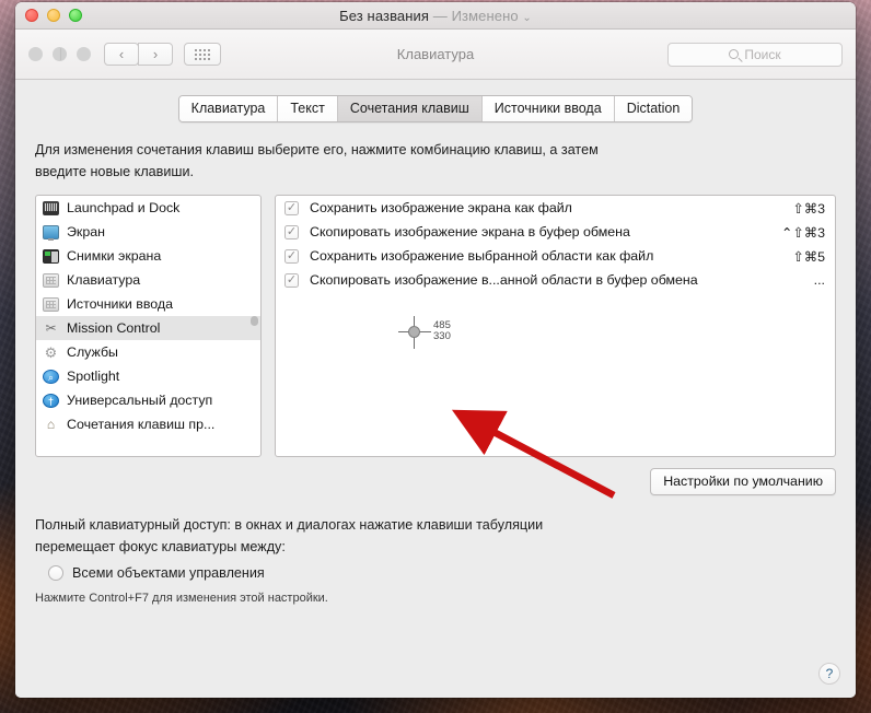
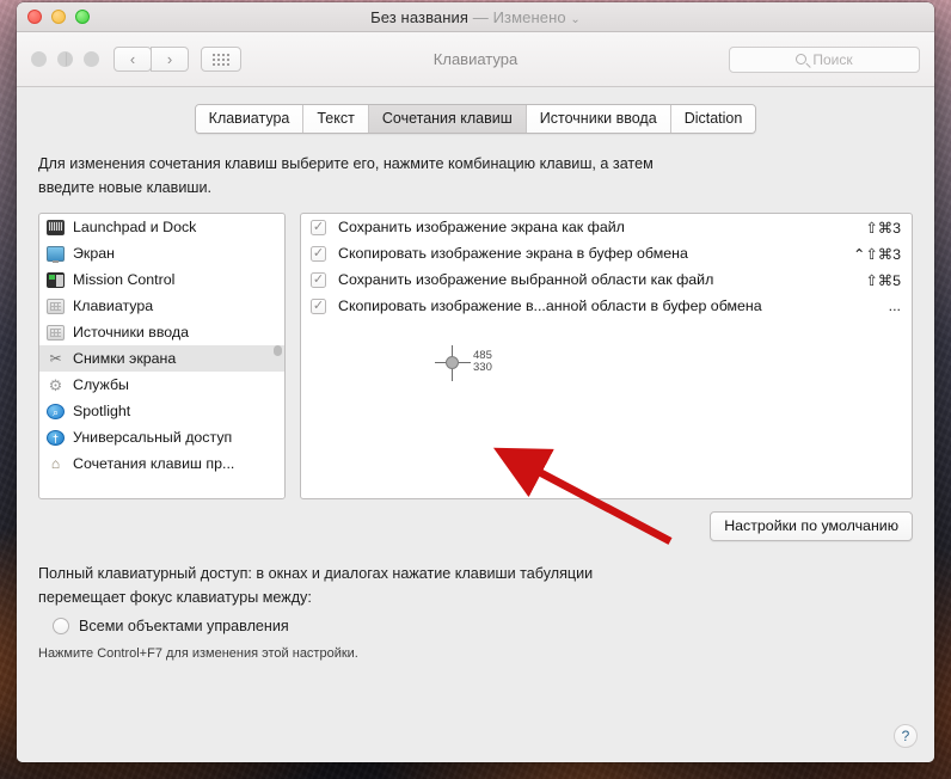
  Без названия — Изменено ⌄
  ‹
  ›
  Клавиатура
  Поиск
  Клавиатура
  Текст
  Сочетания клавиш
  Источники ввода
  Dictation
  Для изменения сочетания клавиш выберите его, нажмите комбинацию клавиш, а затем введите новые клавиши.
  Launchpad и Dock
  Экран
- Снимки экрана
+ Mission Control
  Клавиатура
  Источники ввода
  ✂
- Mission Control
+ Снимки экрана
  ⚙
  Службы
  ⌕
  Spotlight
  †
  Универсальный доступ
  ⌂
  Сочетания клавиш пр...
  ✓
  Сохранить изображение экрана как файл
  ⇧⌘3
  ✓
  Скопировать изображение экрана в буфер обмена
  ⌃⇧⌘3
  ✓
  Сохранить изображение выбранной области как файл
  ⇧⌘5
  ✓
  Скопировать изображение в...анной области в буфер обмена
  ...
  485
  330
  Настройки по умолчанию
  Полный клавиатурный доступ: в окнах и диалогах нажатие клавиши табуляции перемещает фокус клавиатуры между:
  Всеми объектами управления
  Нажмите Control+F7 для изменения этой настройки.
  ?
